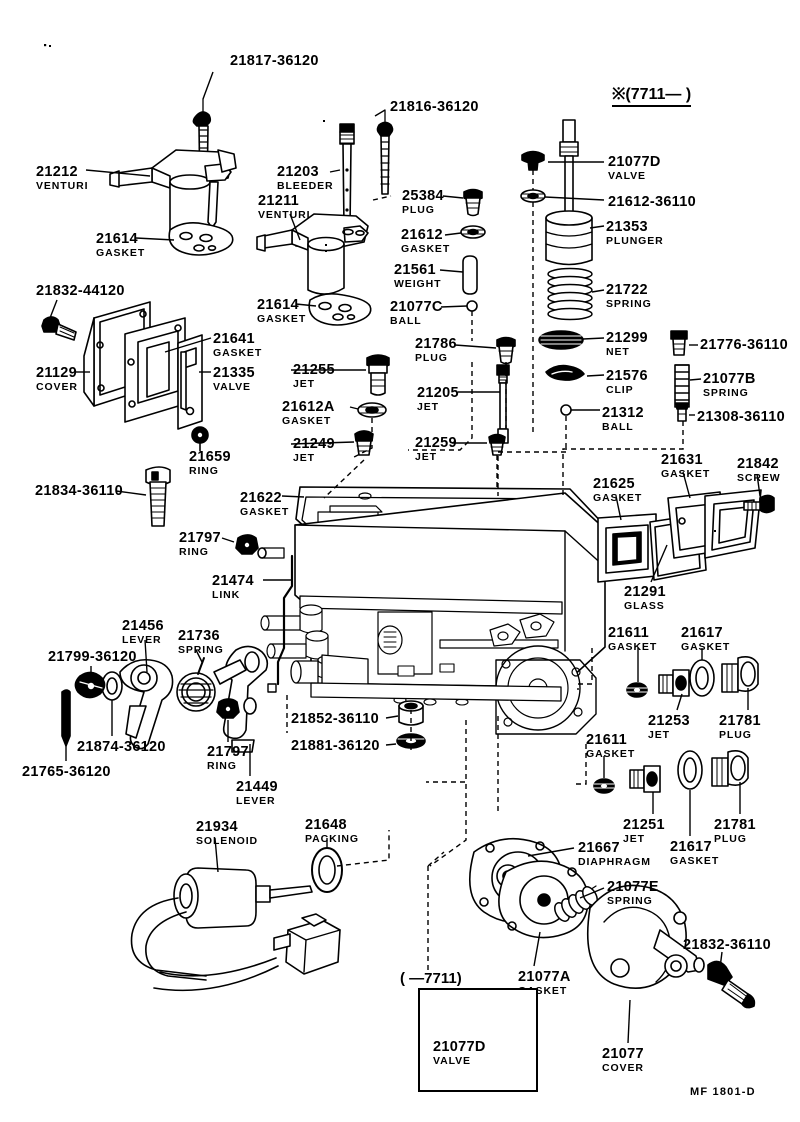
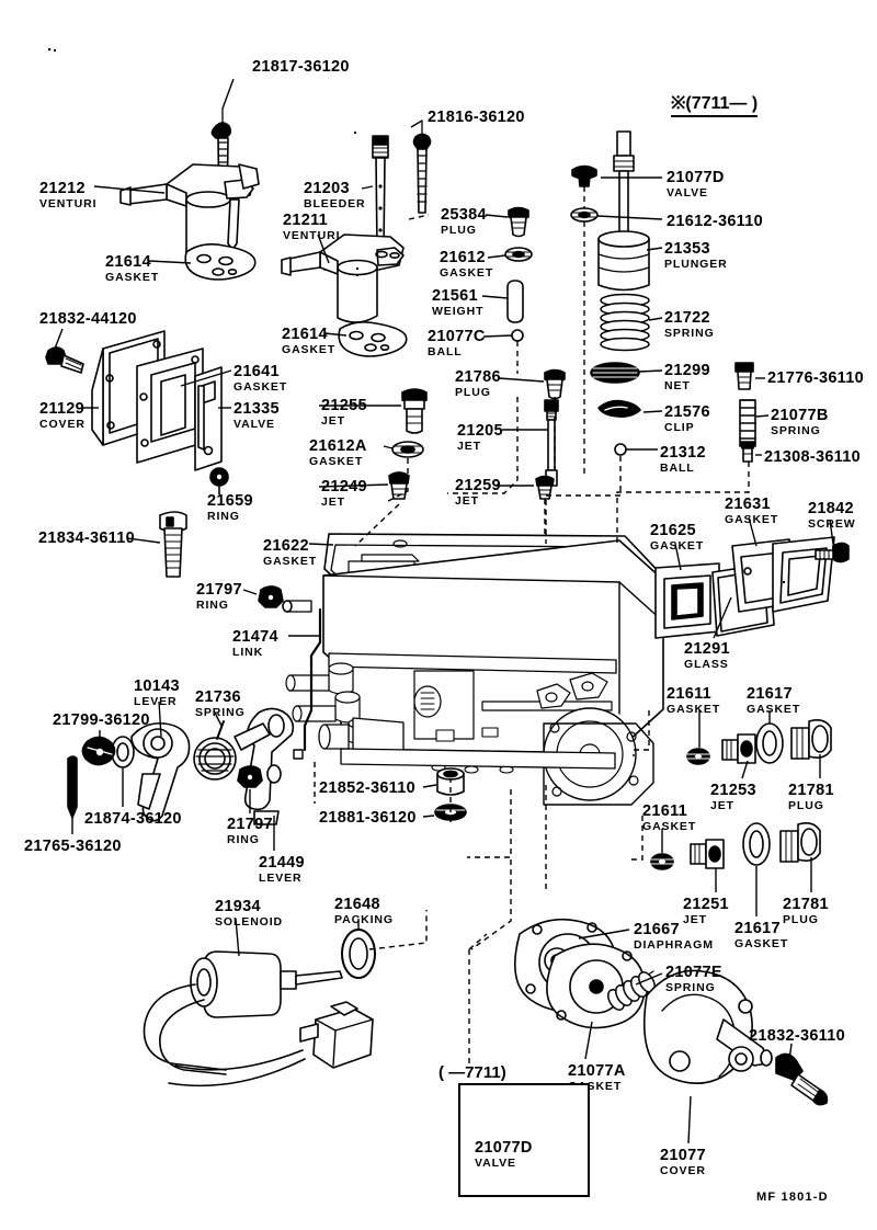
  ※(7711— )
  21817-36120
  21212
  VENTURI
  21614
  GASKET
  21816-36120
  21203
  BLEEDER
  21211
  VENTURI
  21614
  GASKET
  25384
  PLUG
  21612
  GASKET
  21561
  WEIGHT
  21077C
  BALL
  21786
  PLUG
  21077D
  VALVE
  21612-36110
  21353
  PLUNGER
  21722
  SPRING
  21299
  NET
  21776-36110
  21576
  CLIP
  21077B
  SPRING
  21312
  BALL
  21308-36110
  21832-44120
  21129
  COVER
  21641
  GASKET
  21335
  VALVE
  21659
  RING
  21834-36110
  21255
  JET
  21612A
  GASKET
  21249
  JET
  21205
  JET
  21259
  JET
  21622
  GASKET
  21625
  GASKET
  21631
  GASKET
  21842
  SCREW
  21291
  GLASS
  21797
  RING
  21474
  LINK
- 21456
+ 10143
  LEVER
  21736
  SPRING
  21799-36120
  21874-36120
  21765-36120
  21797
  RING
  21449
  LEVER
  21852-36110
  21881-36120
  21611
  GASKET
  21617
  GASKET
  21253
  JET
  21781
  PLUG
  21611
  GASKET
  21251
  JET
  21781
  PLUG
  21617
  GASKET
  21934
  SOLENOID
  21648
  PACKING
  21667
  DIAPHRAGM
  21077E
  SPRING
  21077A
  21077
  COVER
  21832-36110
  ( —7711)
  21077D
  VALVE
  MF 1801-D
